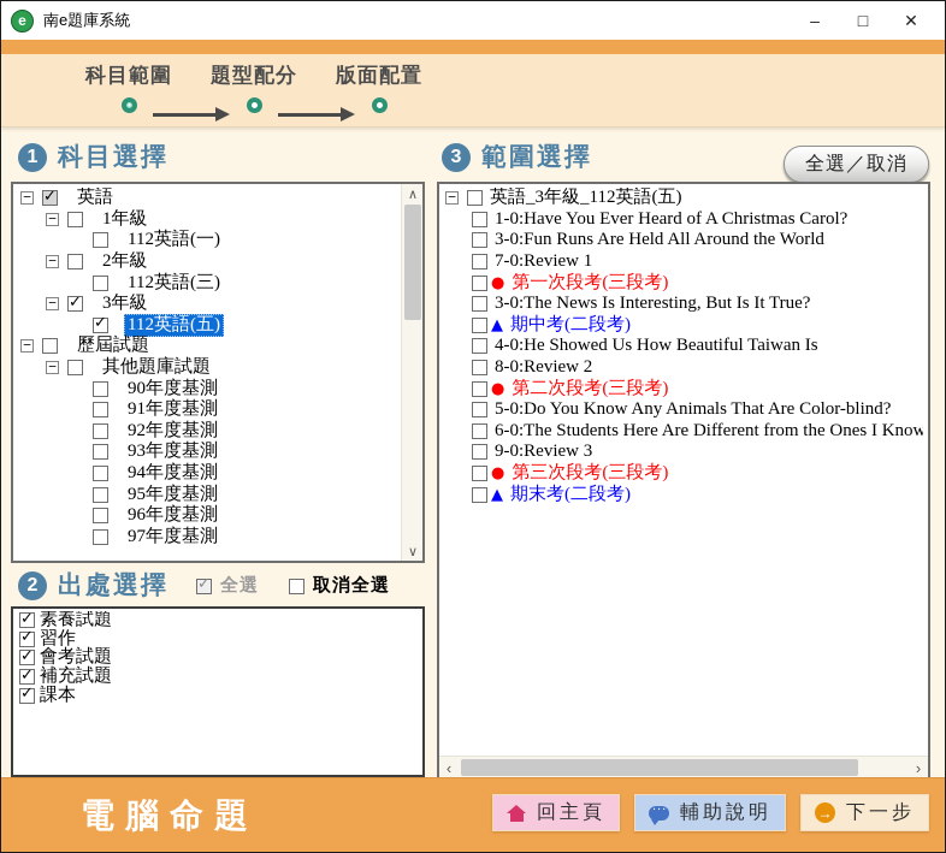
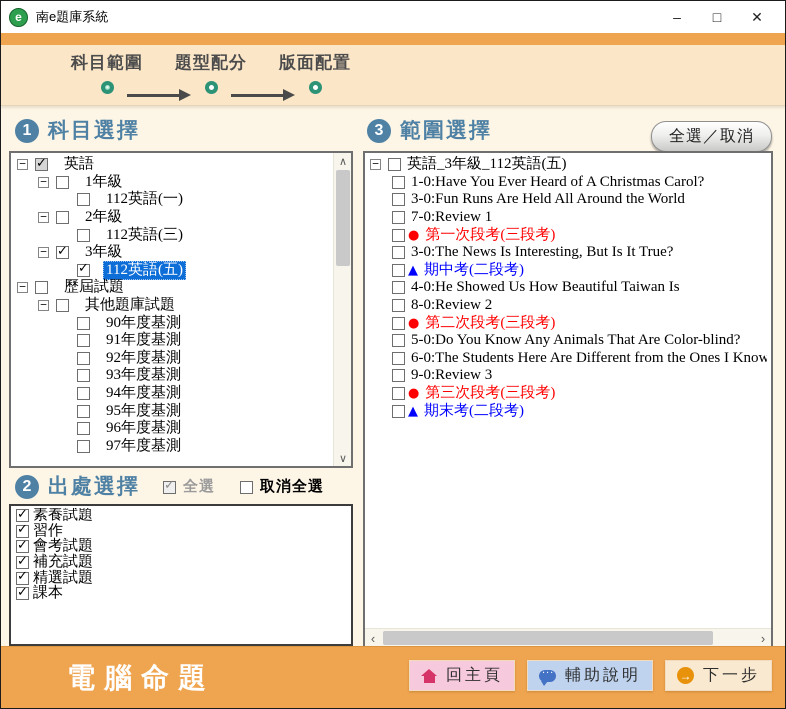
  e
  南e題庫系統
  –
  □
  ✕
  科目範圍
  題型配分
  版面配置
  1
  科目選擇
  −
  英語
  −
  1年級
  112英語(一)
  −
  2年級
  112英語(三)
  −
  3年級
  112英語(五)
  −
  歷屆試題
  −
  其他題庫試題
  90年度基測
  91年度基測
  92年度基測
  93年度基測
  94年度基測
  95年度基測
  96年度基測
  97年度基測
  ∧
  ∨
  2
  出處選擇
  全選
  取消全選
  素養試題
  習作
  會考試題
  補充試題
+ 精選試題
  課本
  3
  範圍選擇
  全選／取消
  −
  英語_3年級_112英語(五)
  1-0:Have You Ever Heard of A Christmas Carol?
  3-0:Fun Runs Are Held All Around the World
  7-0:Review 1
  ●
  第一次段考(三段考)
  3-0:The News Is Interesting, But Is It True?
  ▲
  期中考(二段考)
  4-0:He Showed Us How Beautiful Taiwan Is
  8-0:Review 2
  ●
  第二次段考(三段考)
  5-0:Do You Know Any Animals That Are Color-blind?
  6-0:The Students Here Are Different from the Ones I Know
  9-0:Review 3
  ●
  第三次段考(三段考)
  ▲
  期末考(二段考)
  ‹
  ›
  電腦命題
  回主頁
  輔助說明
  →
  下一步
